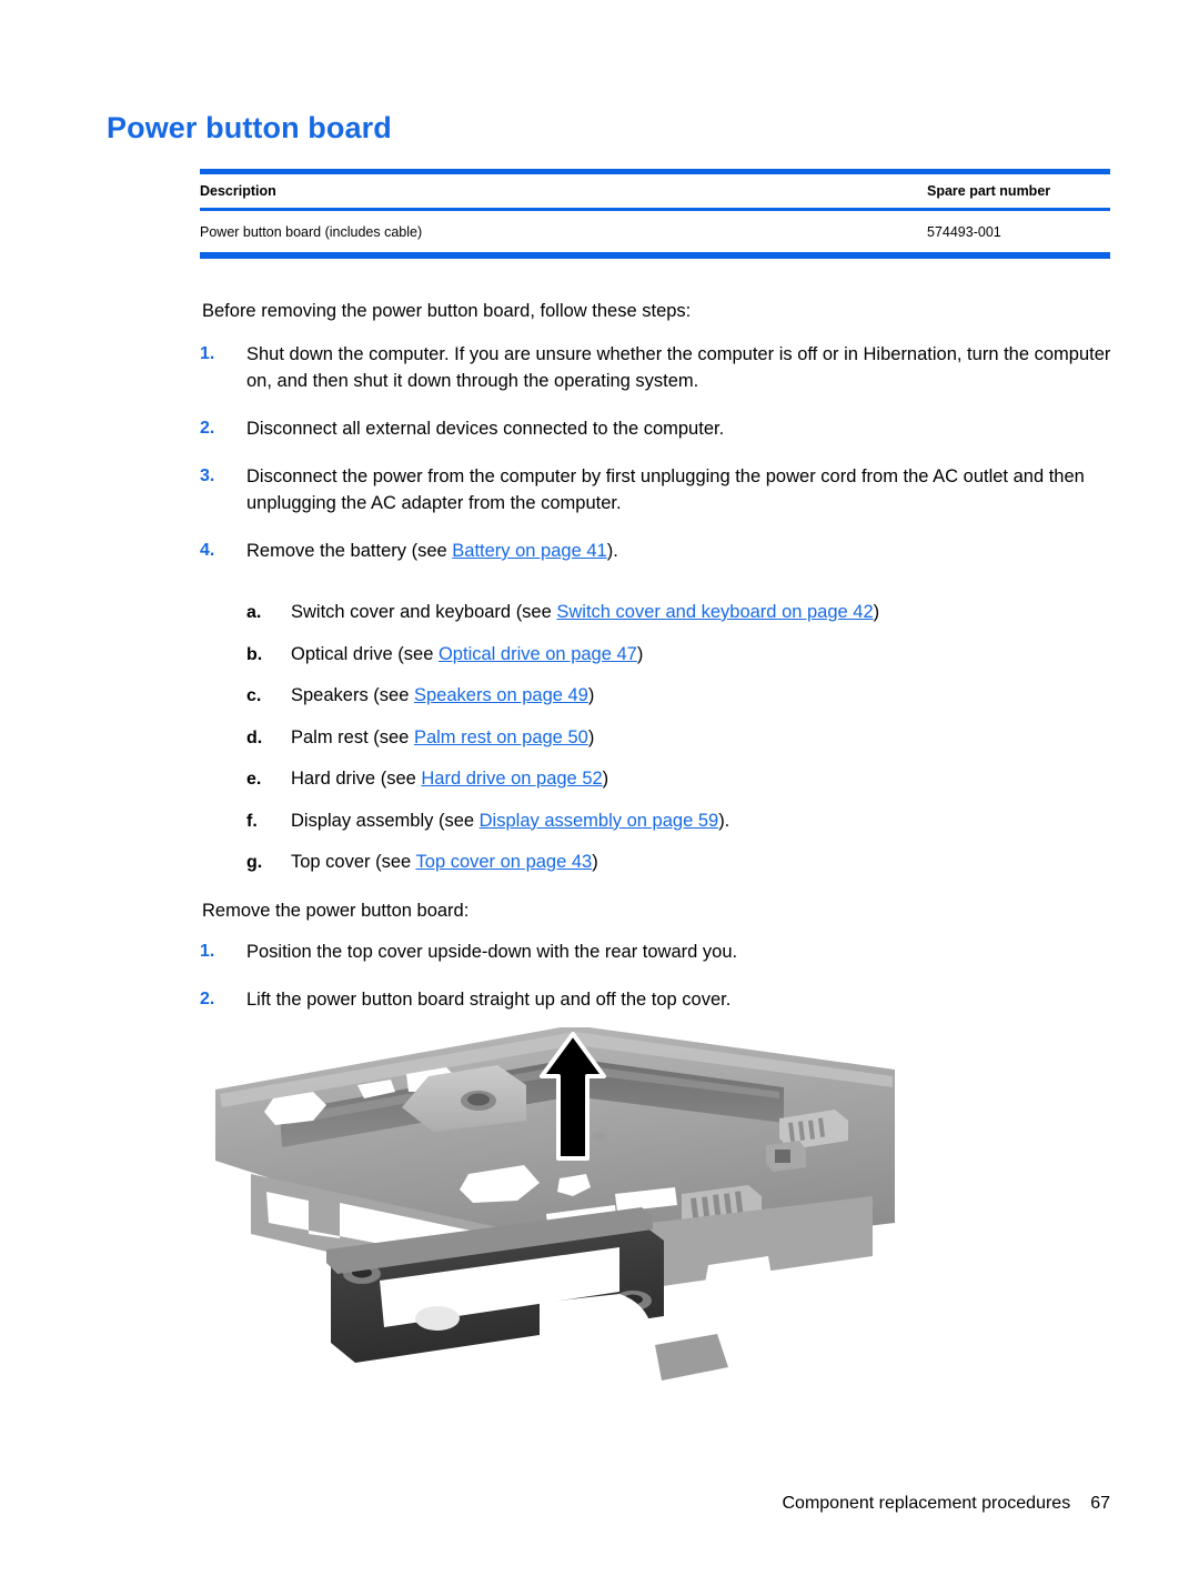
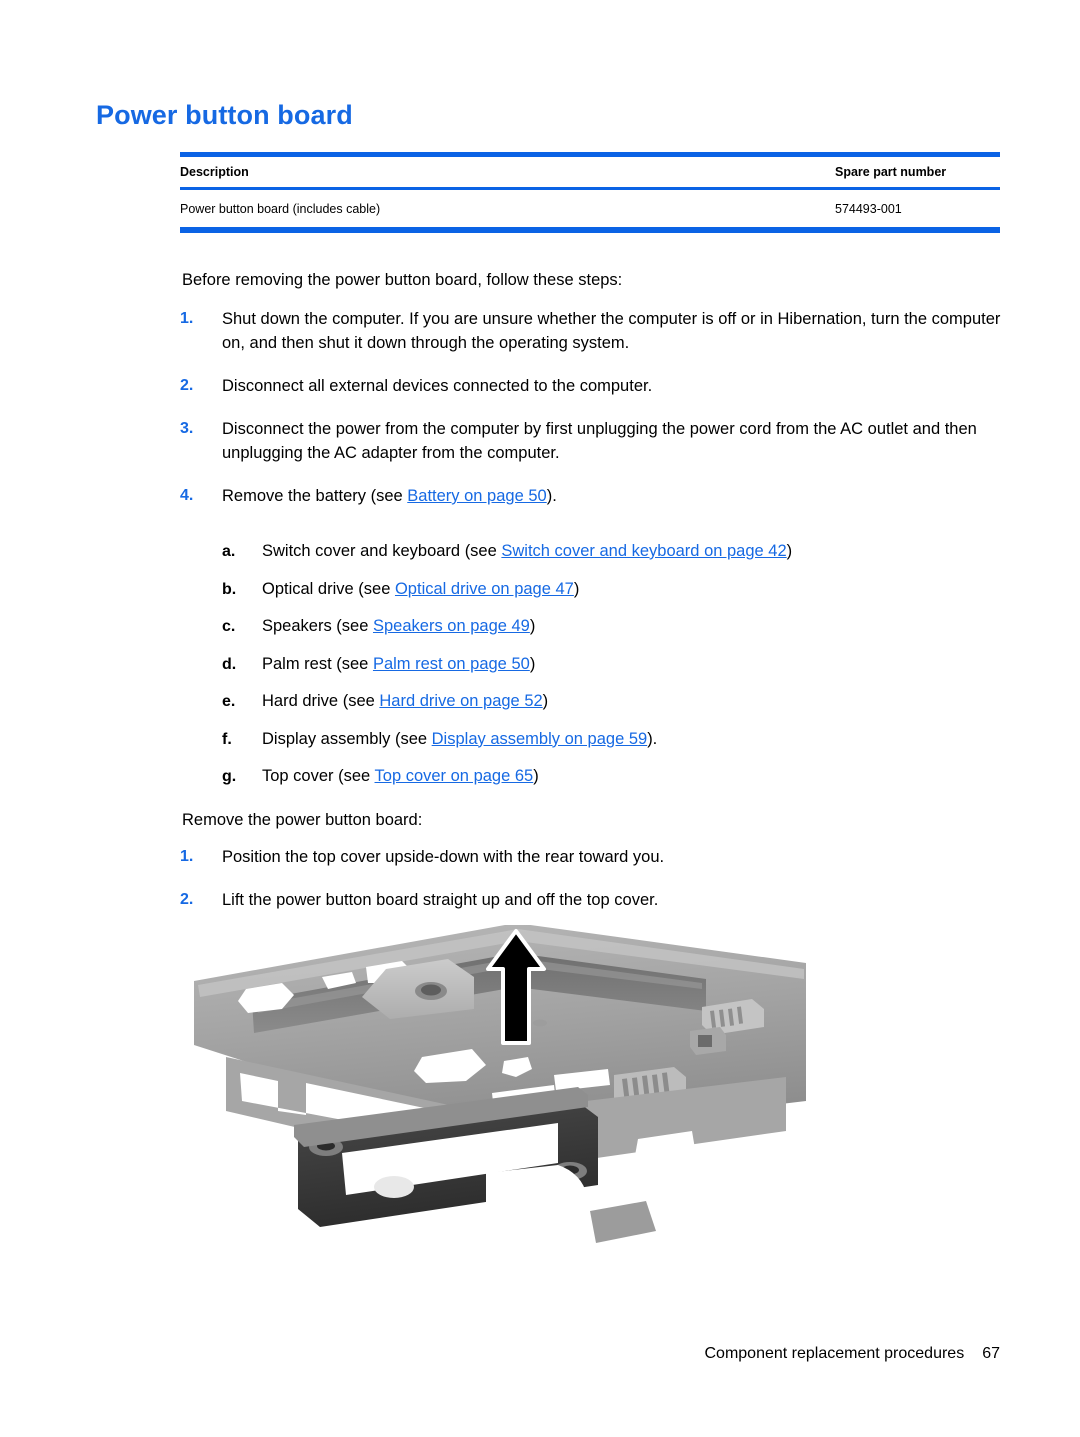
  Power button board
  Description
  Spare part number
  Power button board (includes cable)
  574493-001
  Before removing the power button board, follow these steps:
  1.
  Shut down the computer. If you are unsure whether the computer is off or in Hibernation, turn the computer on, and then shut it down through the operating system.
  2.
  Disconnect all external devices connected to the computer.
  3.
  Disconnect the power from the computer by first unplugging the power cord from the AC outlet and then unplugging the AC adapter from the computer.
  4.
- Remove the battery (see Battery on page 41).
+ Remove the battery (see Battery on page 50).
  a.
  Switch cover and keyboard (see Switch cover and keyboard on page 42)
  b.
  Optical drive (see Optical drive on page 47)
  c.
  Speakers (see Speakers on page 49)
  d.
  Palm rest (see Palm rest on page 50)
  e.
  Hard drive (see Hard drive on page 52)
  f.
  Display assembly (see Display assembly on page 59).
  g.
- Top cover (see Top cover on page 43)
+ Top cover (see Top cover on page 65)
  Remove the power button board:
  1.
  Position the top cover upside-down with the rear toward you.
  2.
  Lift the power button board straight up and off the top cover.
  Component replacement procedures 67
